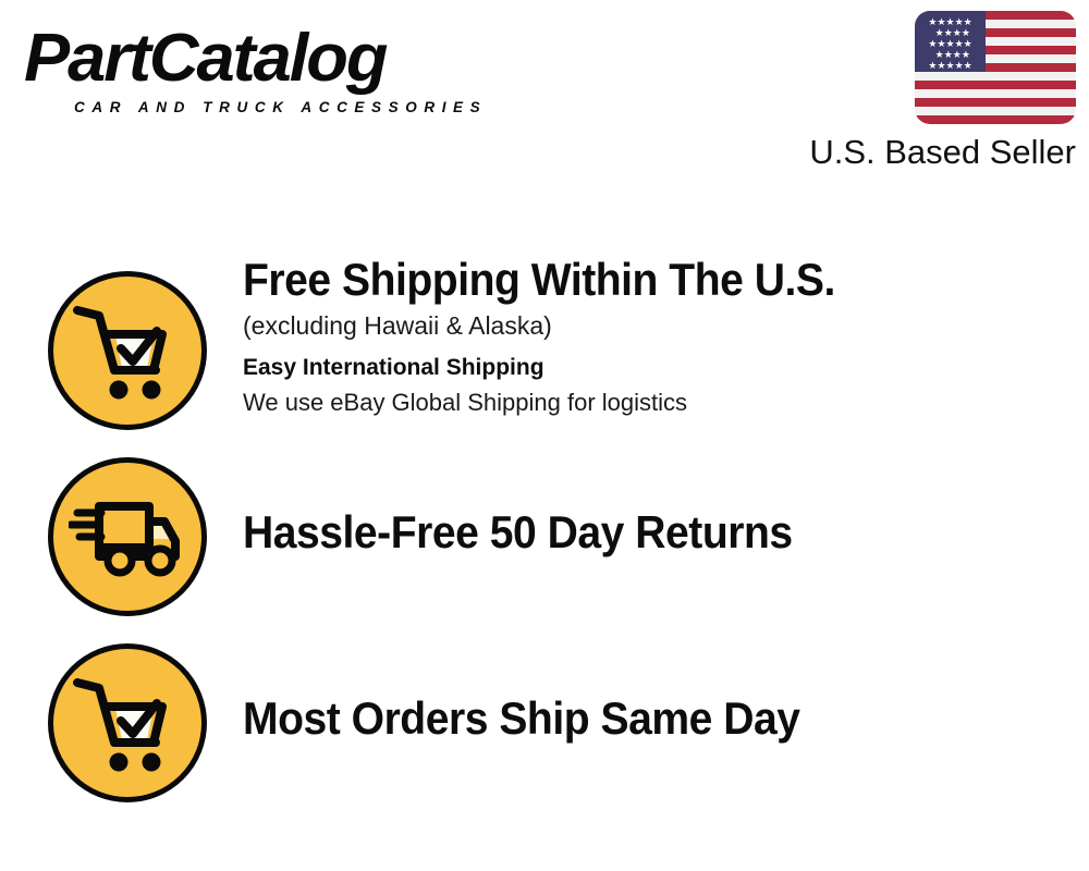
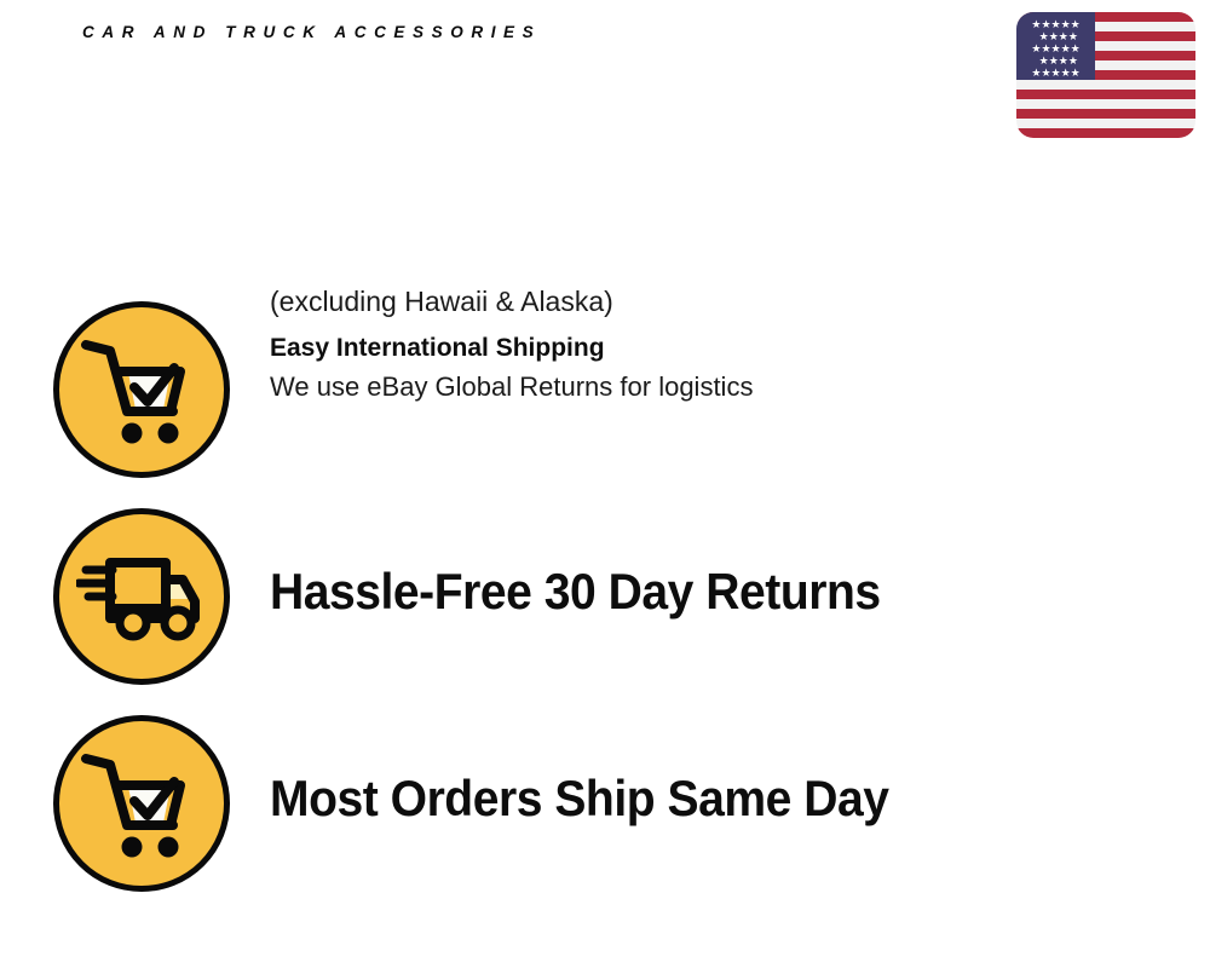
- PartCatalog
  CAR AND TRUCK ACCESSORIES
  ★★★★★
  ★★★★
  ★★★★★
  ★★★★
  ★★★★★
- U.S. Based Seller
- Free Shipping Within The U.S.
  (excluding Hawaii & Alaska)
  Easy International Shipping
- We use eBay Global Shipping for logistics
+ We use eBay Global Returns for logistics
- Hassle-Free 50 Day Returns
+ Hassle-Free 30 Day Returns
  Most Orders Ship Same Day
